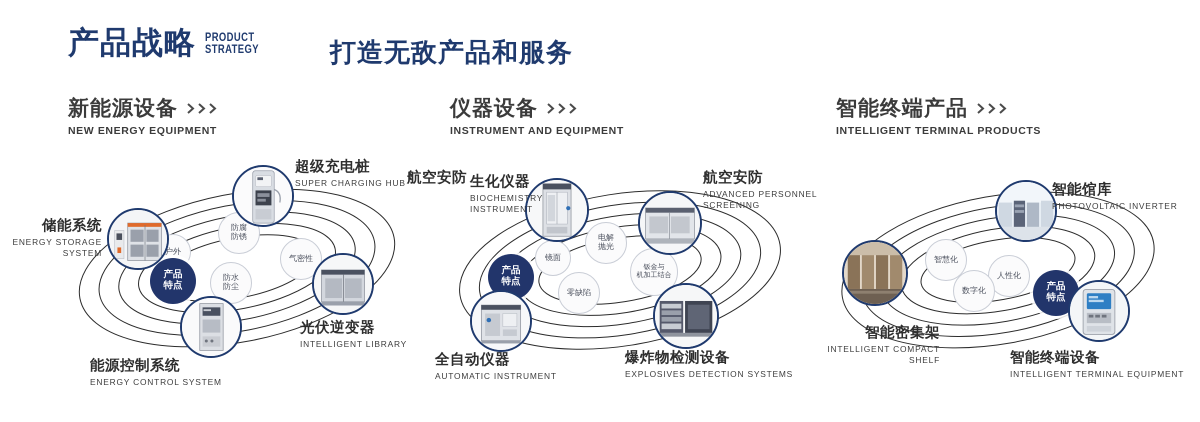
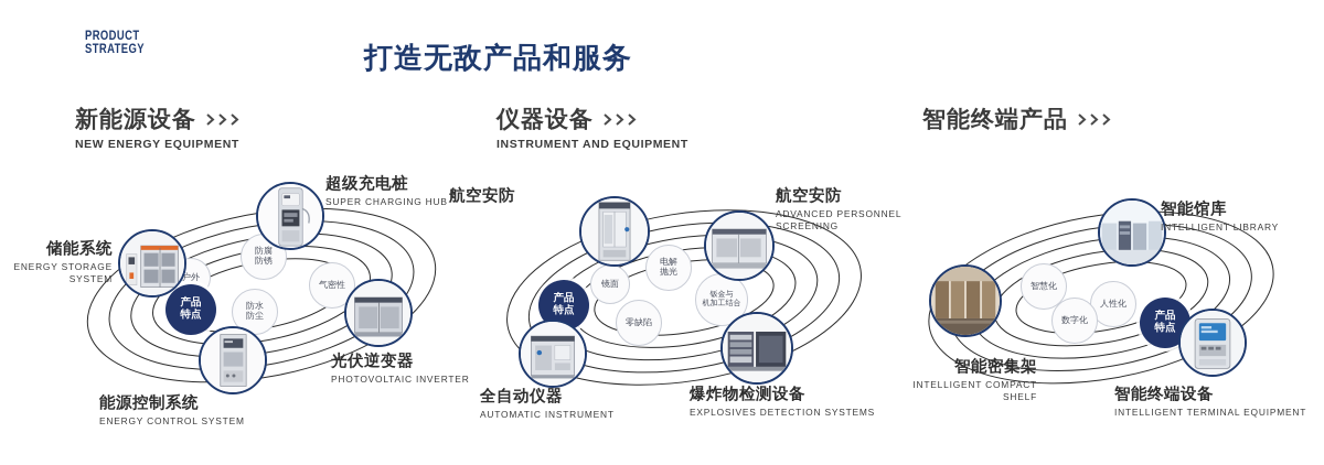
- 产品战略
  PRODUCT
  STRATEGY
  打造无敌产品和服务
  新能源设备
  NEW ENERGY EQUIPMENT
  仪器设备
  INSTRUMENT AND EQUIPMENT
  智能终端产品
- INTELLIGENT TERMINAL PRODUCTS
  户外
  防腐
  防锈
  气密性
  防水
  防尘
  产品
  特点
  储能系统
  ENERGY STORAGE
  SYSTEM
  超级充电桩
  SUPER CHARGING HUB
  光伏逆变器
- INTELLIGENT LIBRARY
+ PHOTOVOLTAIC INVERTER
  能源控制系统
  ENERGY CONTROL SYSTEM
  镜面
  电解
  抛光
  钣金与
  机加工结合
  零缺陷
  产品
  特点
  航空安防
- 生化仪器
- BIOCHEMISTRY
- INSTRUMENT
  航空安防
  ADVANCED PERSONNEL
  SCREENING
  爆炸物检测设备
  EXPLOSIVES DETECTION SYSTEMS
  全自动仪器
  AUTOMATIC INSTRUMENT
  智慧化
  人性化
  数字化
  产品
  特点
  智能馆库
- PHOTOVOLTAIC INVERTER
+ INTELLIGENT LIBRARY
  智能密集架
  INTELLIGENT COMPACT
  SHELF
  智能终端设备
  INTELLIGENT TERMINAL EQUIPMENT
